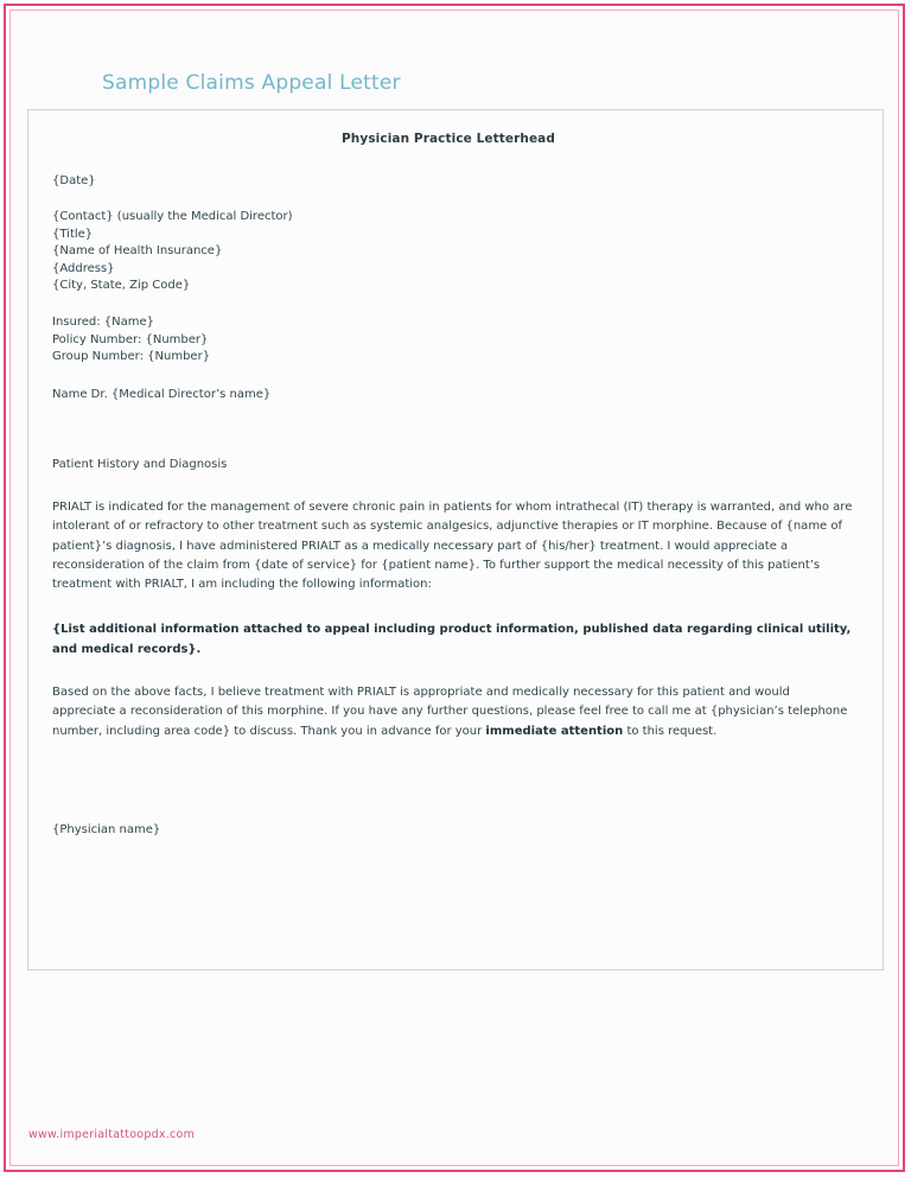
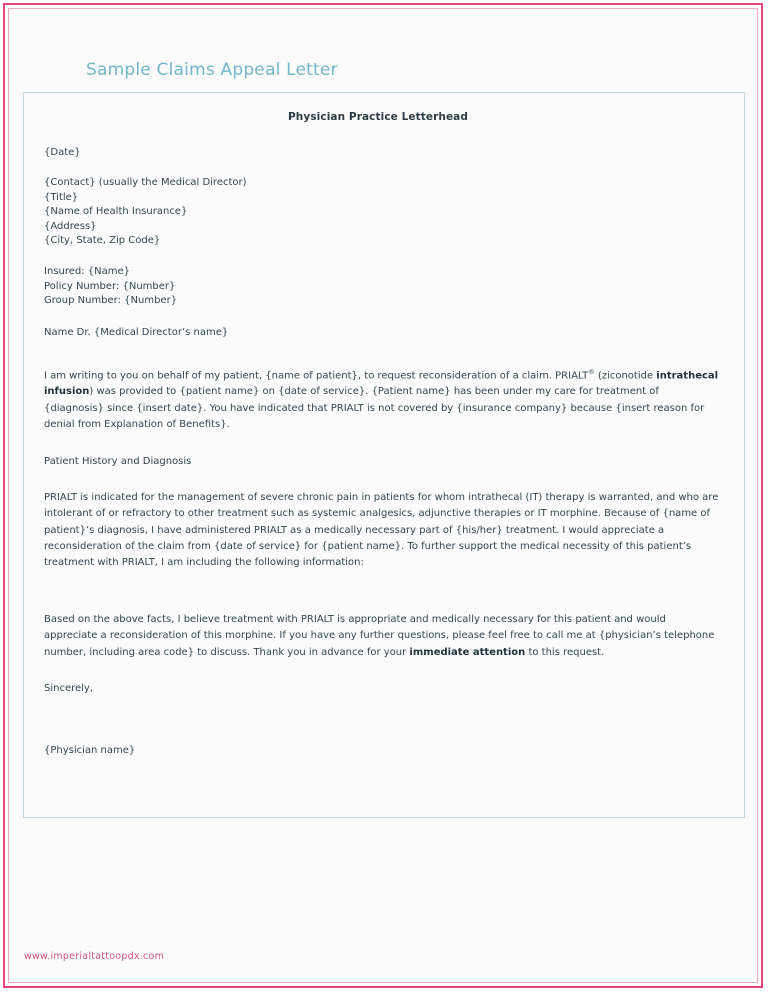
  Sample Claims Appeal Letter
  Physician Practice Letterhead
  {Date}
  {Contact} (usually the Medical Director)
  {Title}
  {Name of Health Insurance}
  {Address}
  {City, State, Zip Code}
  Insured: {Name}
  Policy Number: {Number}
  Group Number: {Number}
  Name Dr. {Medical Director’s name}
+ I am writing to you on behalf of my patient, {name of patient}, to request reconsideration of a claim. PRIALT® (ziconotide intrathecal infusion) was provided to {patient name} on {date of service}. {Patient name} has been under my care for treatment of {diagnosis} since {insert date}. You have indicated that PRIALT is not covered by {insurance company} because {insert reason for denial from Explanation of Benefits}.
  Patient History and Diagnosis
  PRIALT is indicated for the management of severe chronic pain in patients for whom intrathecal (IT) therapy is warranted, and who are intolerant of or refractory to other treatment such as systemic analgesics, adjunctive therapies or IT morphine. Because of {name of patient}’s diagnosis, I have administered PRIALT as a medically necessary part of {his/her} treatment. I would appreciate a reconsideration of the claim from {date of service} for {patient name}. To further support the medical necessity of this patient’s treatment with PRIALT, I am including the following information:
- {List additional information attached to appeal including product information, published data regarding clinical utility, and medical records}.
  Based on the above facts, I believe treatment with PRIALT is appropriate and medically necessary for this patient and would appreciate a reconsideration of this morphine. If you have any further questions, please feel free to call me at {physician’s telephone number, including area code} to discuss. Thank you in advance for your immediate attention to this request.
+ Sincerely,
  {Physician name}
  www.imperialtattoopdx.com
